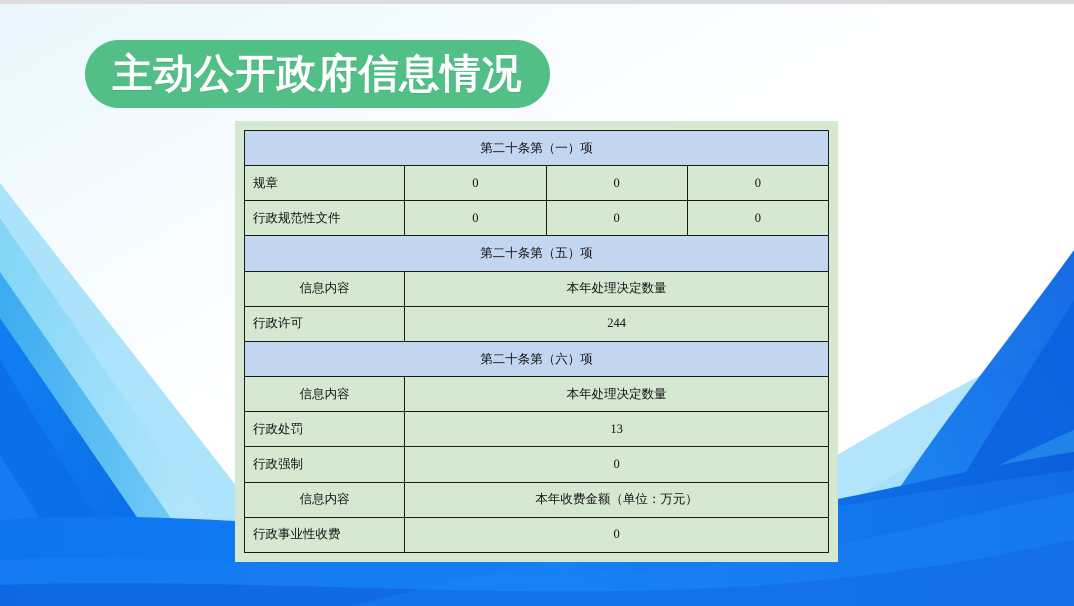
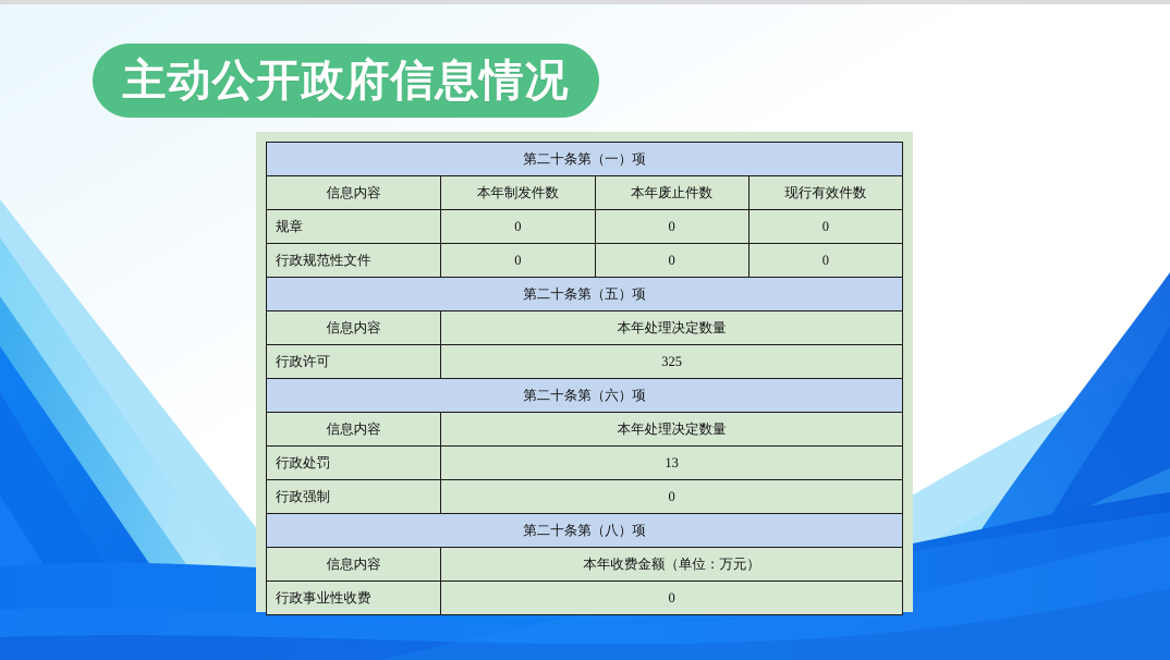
  主动公开政府信息情况
  第二十条第（一）项
+ 信息内容	本年制发件数	本年废止件数	现行有效件数
  规章	0	0	0
  行政规范性文件	0	0	0
  第二十条第（五）项
  信息内容	本年处理决定数量
- 行政许可	244
+ 行政许可	325
  第二十条第（六）项
  信息内容	本年处理决定数量
  行政处罚	13
  行政强制	0
+ 第二十条第（八）项
  信息内容	本年收费金额（单位：万元）
  行政事业性收费	0
